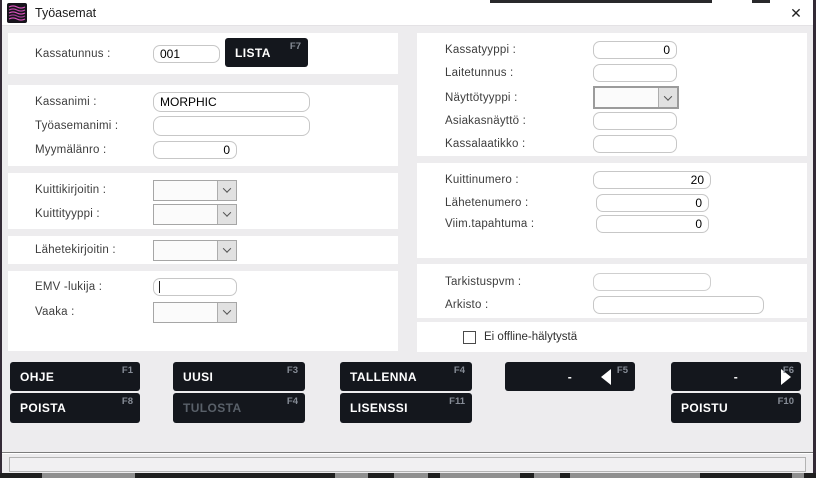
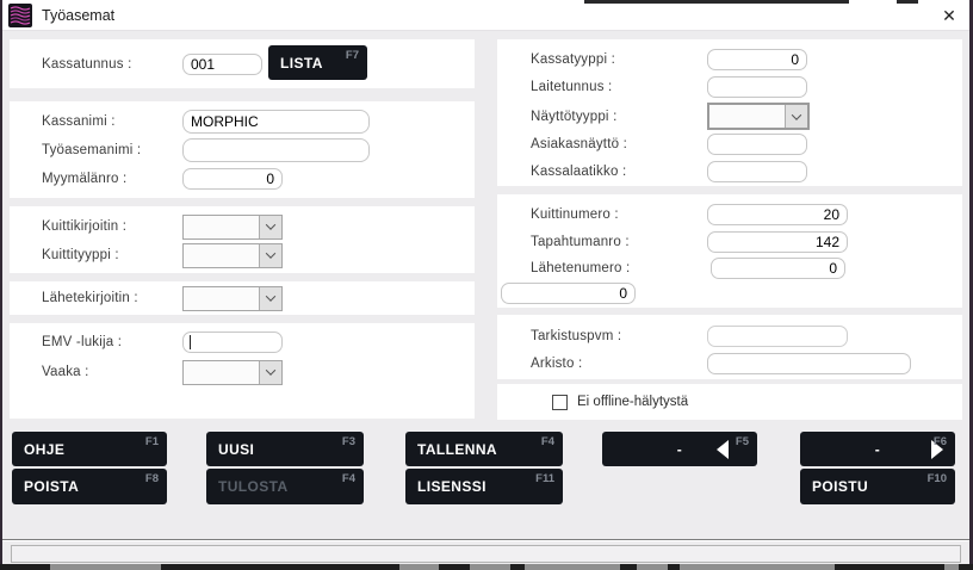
  Työasemat
  ✕
  Kassatunnus :
  001
  LISTA
  F7
  Kassanimi :
  MORPHIC
  Työasemanimi :
  Myymälänro :
  0
  Kuittikirjoitin :
  Kuittityyppi :
  Lähetekirjoitin :
  EMV -lukija :
  Vaaka :
  Kassatyyppi :
  0
  Laitetunnus :
  Näyttötyyppi :
  Asiakasnäyttö :
  Kassalaatikko :
  Kuittinumero :
  20
+ Tapahtumanro :
+ 142
  Lähetenumero :
  0
- Viim.tapahtuma :
  0
  Tarkistuspvm :
  Arkisto :
  Ei offline-hälytystä
  OHJE
  F1
  UUSI
  F3
  TALLENNA
  F4
  -
  F5
  -
  F6
  POISTA
  F8
  TULOSTA
  F4
  LISENSSI
  F11
  POISTU
  F10
